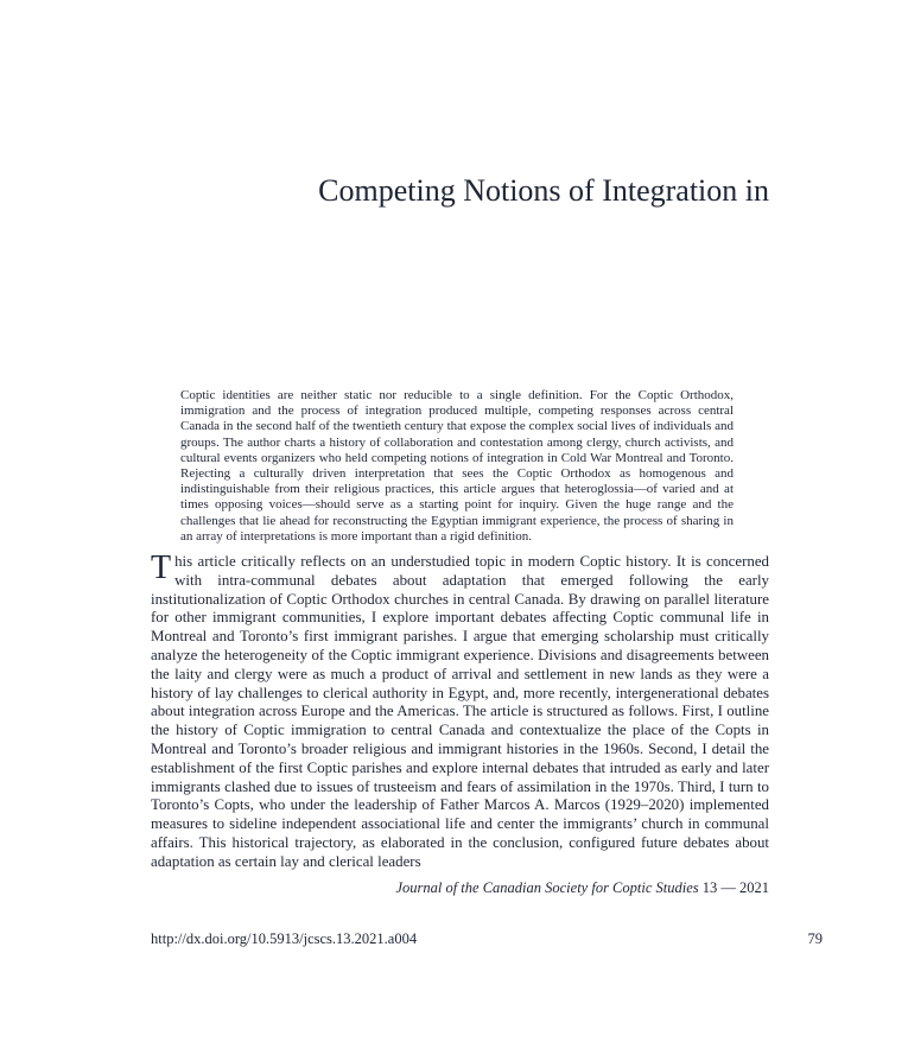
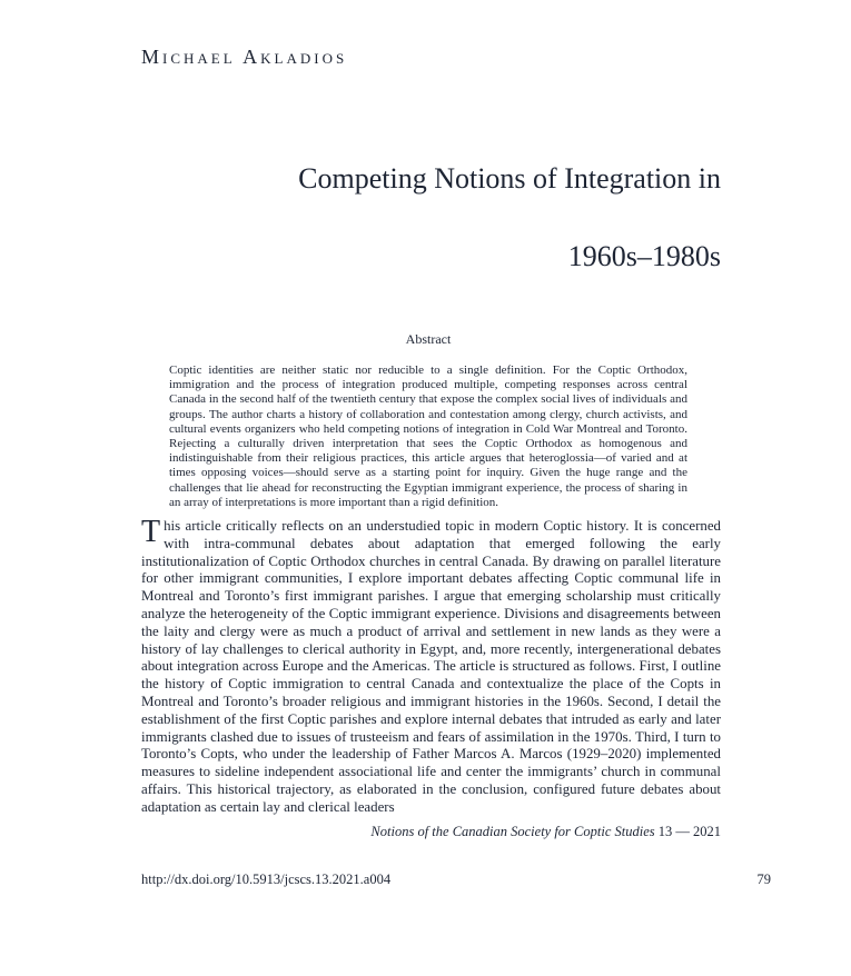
+ Michael Akladios
  Competing Notions of Integration in
+ 1960s–1980s
+ Abstract
  Coptic identities are neither static nor reducible to a single definition. For the Coptic Orthodox, immigration and the process of integration produced multiple, competing responses across central Canada in the second half of the twentieth century that expose the complex social lives of individuals and groups. The author charts a history of collaboration and contestation among clergy, church activists, and cultural events organizers who held competing notions of integration in Cold War Montreal and Toronto. Rejecting a culturally driven interpretation that sees the Coptic Orthodox as homogenous and indistinguishable from their religious practices, this article argues that heteroglossia—of varied and at times opposing voices—should serve as a starting point for inquiry. Given the huge range and the challenges that lie ahead for reconstructing the Egyptian immigrant experience, the process of sharing in an array of interpretations is more important than a rigid definition.
  T
  his article critically reflects on an understudied topic in modern Coptic history. It is concerned with intra-communal debates about adaptation that emerged following the early institutionalization of Coptic Orthodox churches in central Canada. By drawing on parallel literature for other immigrant communities, I explore important debates affecting Coptic communal life in Montreal and Toronto’s first immigrant parishes. I argue that emerging scholarship must critically analyze the heterogeneity of the Coptic immigrant experience. Divisions and disagreements between the laity and clergy were as much a product of arrival and settlement in new lands as they were a history of lay challenges to clerical authority in Egypt, and, more recently, intergenerational debates about integration across Europe and the Americas. The article is structured as follows. First, I outline the history of Coptic immigration to central Canada and contextualize the place of the Copts in Montreal and Toronto’s broader religious and immigrant histories in the 1960s. Second, I detail the establishment of the first Coptic parishes and explore internal debates that intruded as early and later immigrants clashed due to issues of trusteeism and fears of assimilation in the 1970s. Third, I turn to Toronto’s Copts, who under the leadership of Father Marcos A. Marcos (1929–2020) implemented measures to sideline independent associational life and center the immigrants’ church in communal affairs. This historical trajectory, as elaborated in the conclusion, configured future debates about adaptation as certain lay and clerical leaders
- Journal of the Canadian Society for Coptic Studies 13 — 2021
+ Notions of the Canadian Society for Coptic Studies 13 — 2021
  http://dx.doi.org/10.5913/jcscs.13.2021.a004
  79
